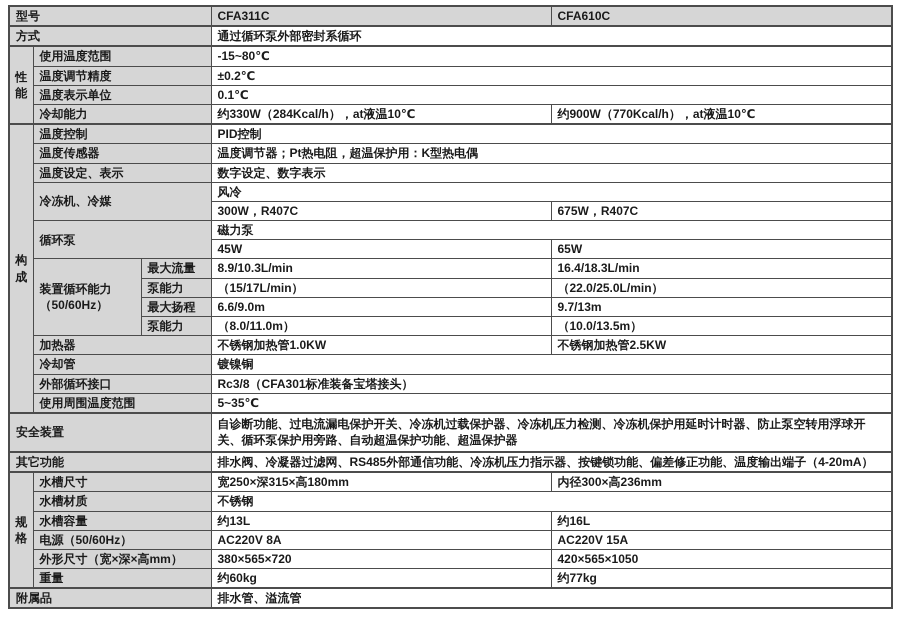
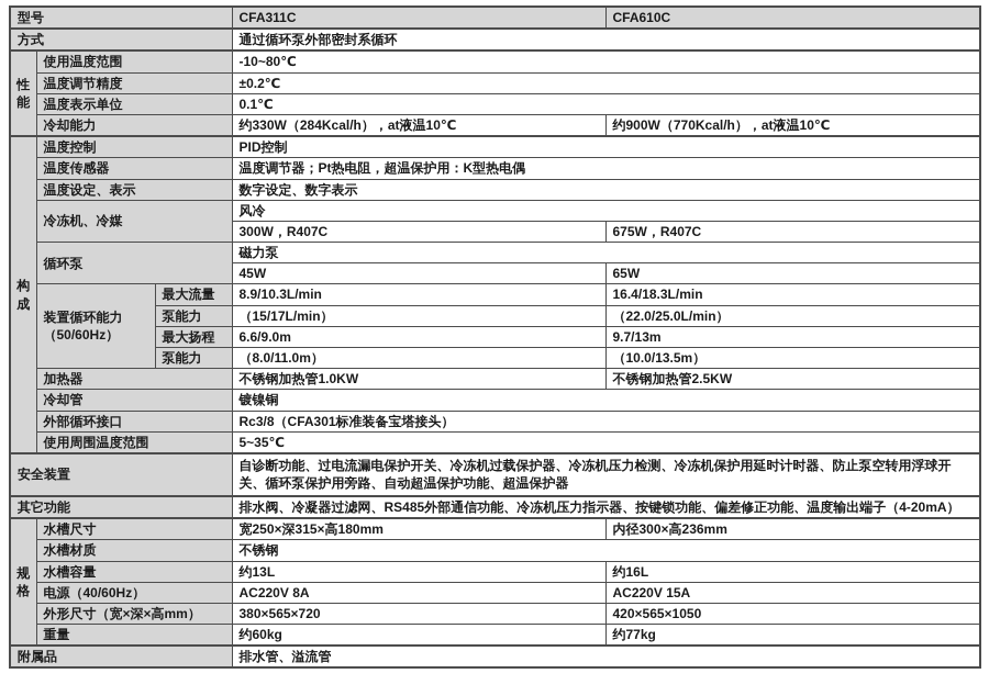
  型号	CFA311C	CFA610C
  方式	通过循环泵外部密封系循环
- 性能	使用温度范围	-15~80℃
+ 性能	使用温度范围	-10~80℃
  温度调节精度	±0.2℃
  温度表示单位	0.1℃
  冷却能力	约330W（284Kcal/h），at液温10℃	约900W（770Kcal/h），at液温10℃
  构成	温度控制	PID控制
  温度传感器	温度调节器；Pt热电阻，超温保护用：K型热电偶
  温度设定、表示	数字设定、数字表示
  冷冻机、冷媒	风冷
  300W，R407C	675W，R407C
  循环泵	磁力泵
  45W	65W
  装置循环能力（50/60Hz）	最大流量	8.9/10.3L/min	16.4/18.3L/min
  泵能力	（15/17L/min）	（22.0/25.0L/min）
  最大扬程	6.6/9.0m	9.7/13m
  泵能力	（8.0/11.0m）	（10.0/13.5m）
  加热器	不锈钢加热管1.0KW	不锈钢加热管2.5KW
  冷却管	镀镍铜
  外部循环接口	Rc3/8（CFA301标准装备宝塔接头）
  使用周围温度范围	5~35℃
  安全装置	自诊断功能、过电流漏电保护开关、冷冻机过载保护器、冷冻机压力检测、冷冻机保护用延时计时器、防止泵空转用浮球开关、循环泵保护用旁路、自动超温保护功能、超温保护器
  其它功能	排水阀、冷凝器过滤网、RS485外部通信功能、冷冻机压力指示器、按键锁功能、偏差修正功能、温度输出端子（4-20mA）
  规格	水槽尺寸	宽250×深315×高180mm	内径300×高236mm
  水槽材质	不锈钢
  水槽容量	约13L	约16L
- 电源（50/60Hz）	AC220V 8A	AC220V 15A
+ 电源（40/60Hz）	AC220V 8A	AC220V 15A
  外形尺寸（宽×深×高mm）	380×565×720	420×565×1050
  重量	约60kg	约77kg
  附属品	排水管、溢流管
